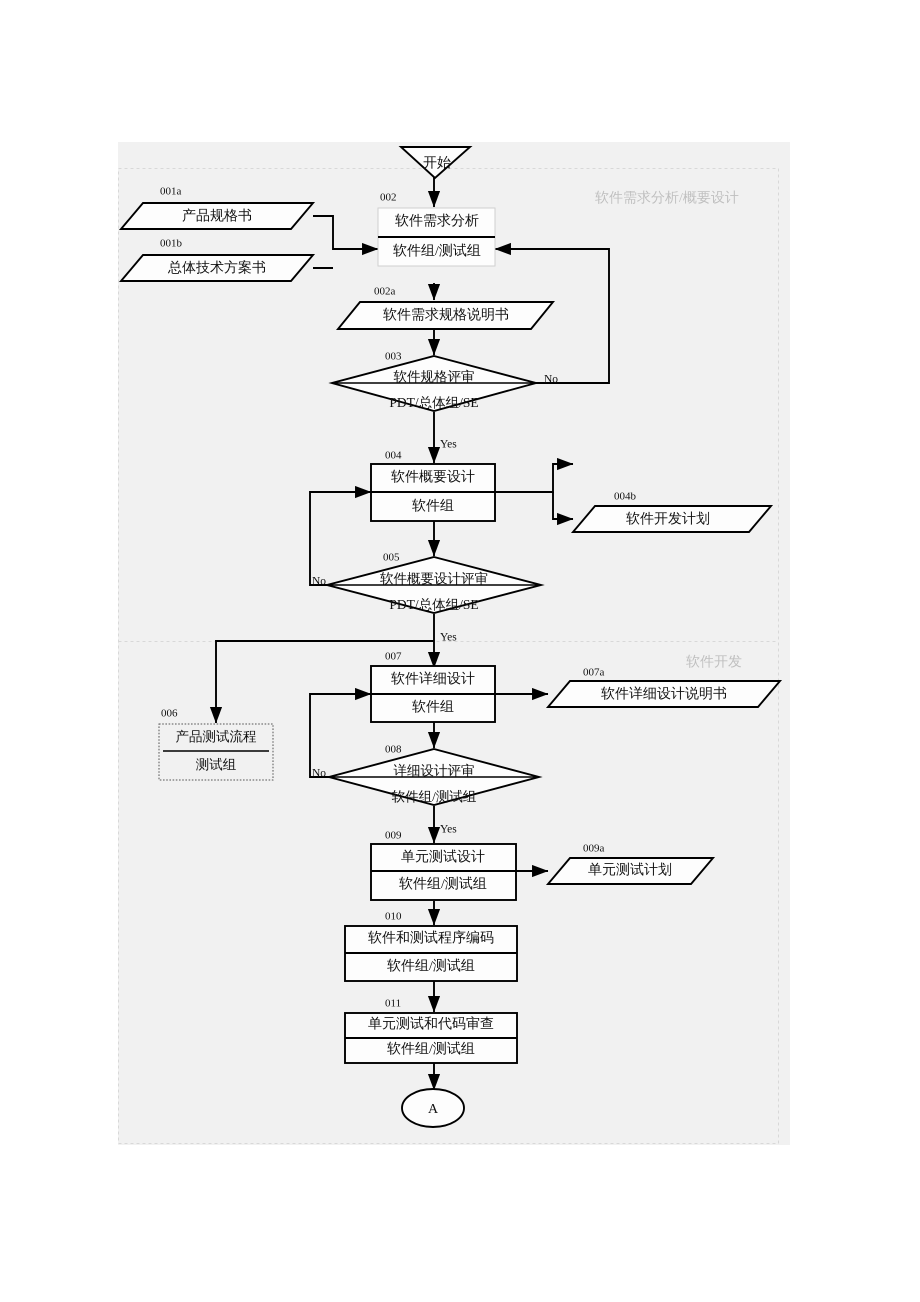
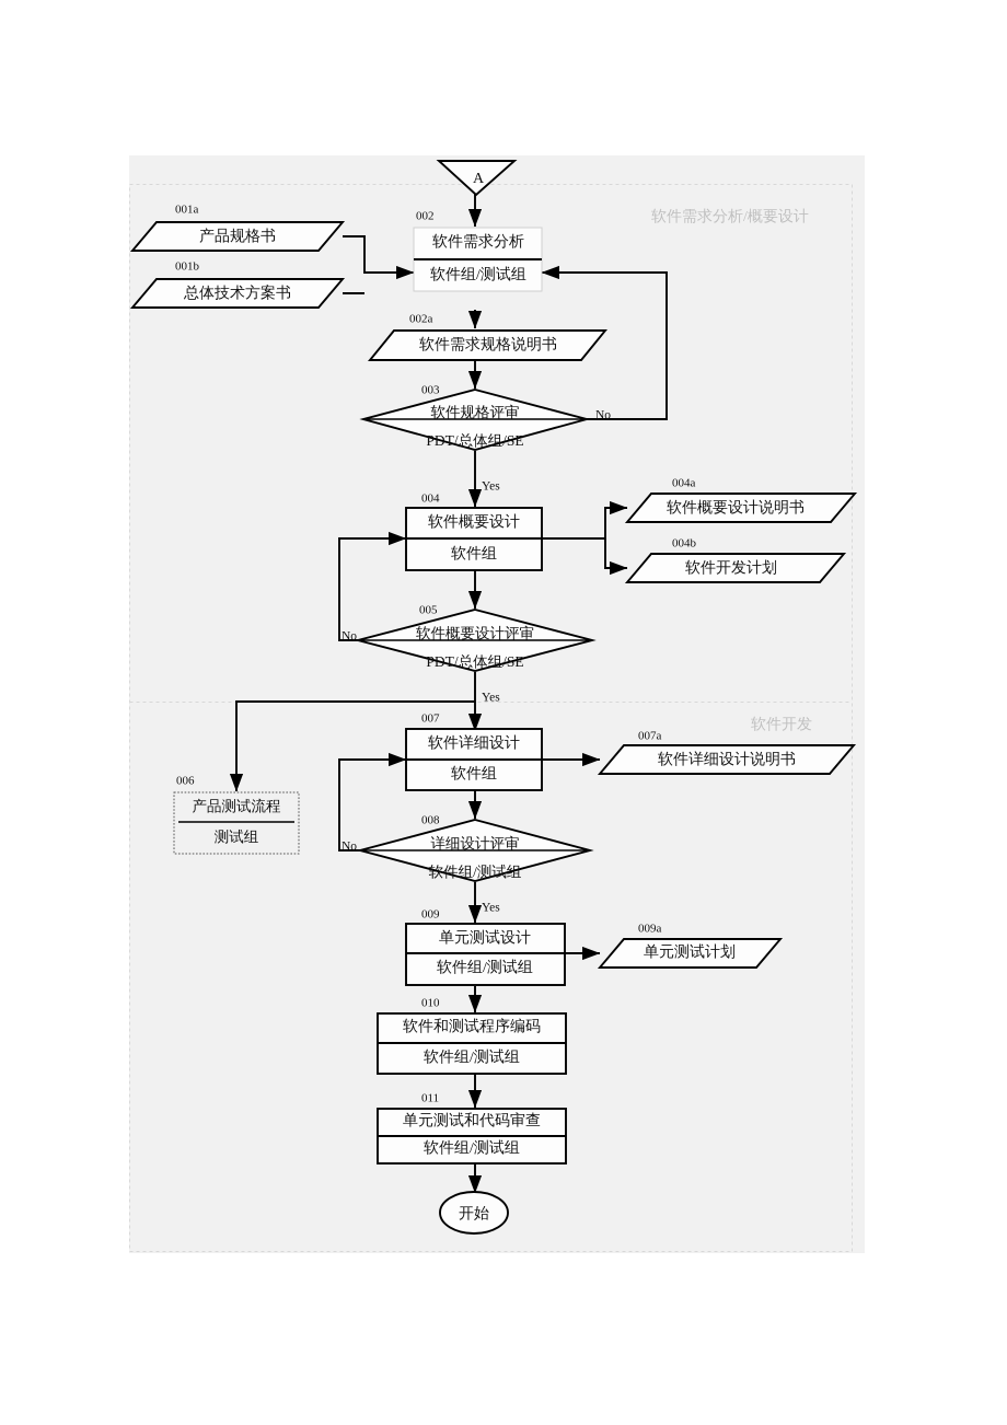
  软件需求分析/概要设计
  软件开发
- 开始
+ A
  产品规格书
  001a
  总体技术方案书
  001b
  软件需求分析
  软件组/测试组
  002
  软件需求规格说明书
  002a
  软件规格评审
  PDT/总体组/SE
  003
  No
  Yes
  软件概要设计
  软件组
  004
+ 软件概要设计说明书
+ 004a
  软件开发计划
  004b
  软件概要设计评审
  PDT/总体组/SE
  005
  No
  Yes
  产品测试流程
  测试组
  006
  软件详细设计
  软件组
  007
  软件详细设计说明书
  007a
  详细设计评审
  软件组/测试组
  008
  No
  Yes
  单元测试设计
  软件组/测试组
  009
  单元测试计划
  009a
  软件和测试程序编码
  软件组/测试组
  010
  单元测试和代码审查
  软件组/测试组
  011
- A
+ 开始
